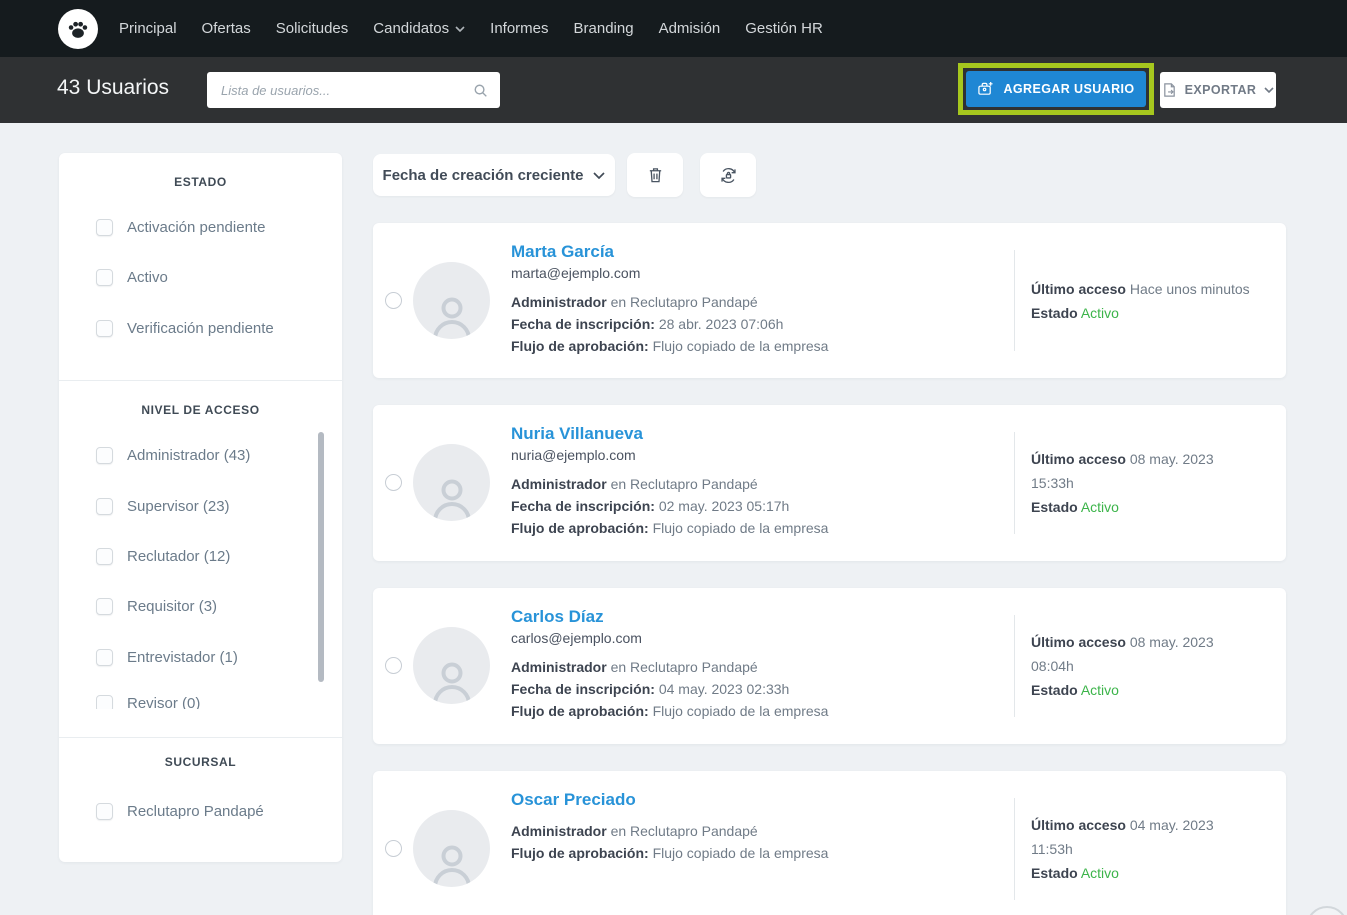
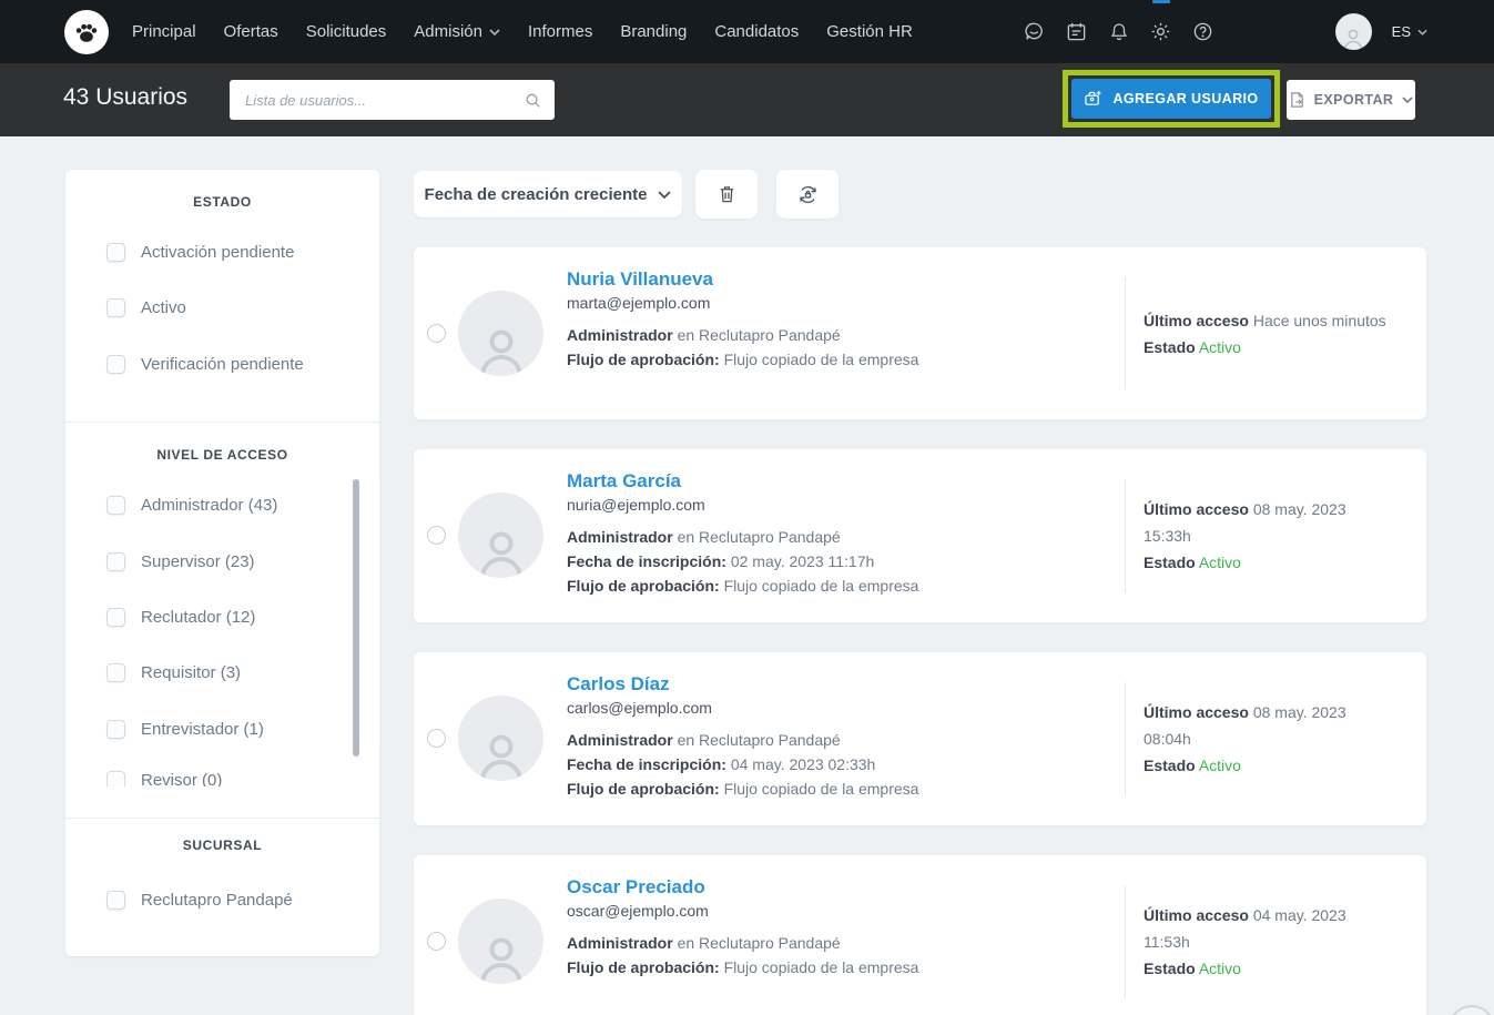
  Principal
  Ofertas
  Solicitudes
- Candidatos
+ Admisión
  Informes
  Branding
- Admisión
+ Candidatos
  Gestión HR
+ ES
  43 Usuarios
  Lista de usuarios...
  AGREGAR USUARIO
  EXPORTAR
  ESTADO
  Activación pendiente
  Activo
  Verificación pendiente
  NIVEL DE ACCESO
  Administrador (43)
  Supervisor (23)
  Reclutador (12)
  Requisitor (3)
  Entrevistador (1)
  Revisor (0)
  SUCURSAL
  Reclutapro Pandapé
  Fecha de creación creciente
- Marta García
+ Nuria Villanueva
  marta@ejemplo.com
  Administrador en Reclutapro Pandapé
- Fecha de inscripción: 28 abr. 2023 07:06h
  Flujo de aprobación: Flujo copiado de la empresa
  Último acceso Hace unos minutos
  Estado Activo
- Nuria Villanueva
+ Marta García
  nuria@ejemplo.com
  Administrador en Reclutapro Pandapé
- Fecha de inscripción: 02 may. 2023 05:17h
+ Fecha de inscripción: 02 may. 2023 11:17h
  Flujo de aprobación: Flujo copiado de la empresa
  Último acceso 08 may. 2023 15:33h
  Estado Activo
  Carlos Díaz
  carlos@ejemplo.com
  Administrador en Reclutapro Pandapé
  Fecha de inscripción: 04 may. 2023 02:33h
  Flujo de aprobación: Flujo copiado de la empresa
  Último acceso 08 may. 2023 08:04h
  Estado Activo
  Oscar Preciado
+ oscar@ejemplo.com
  Administrador en Reclutapro Pandapé
  Flujo de aprobación: Flujo copiado de la empresa
  Último acceso 04 may. 2023 11:53h
  Estado Activo
